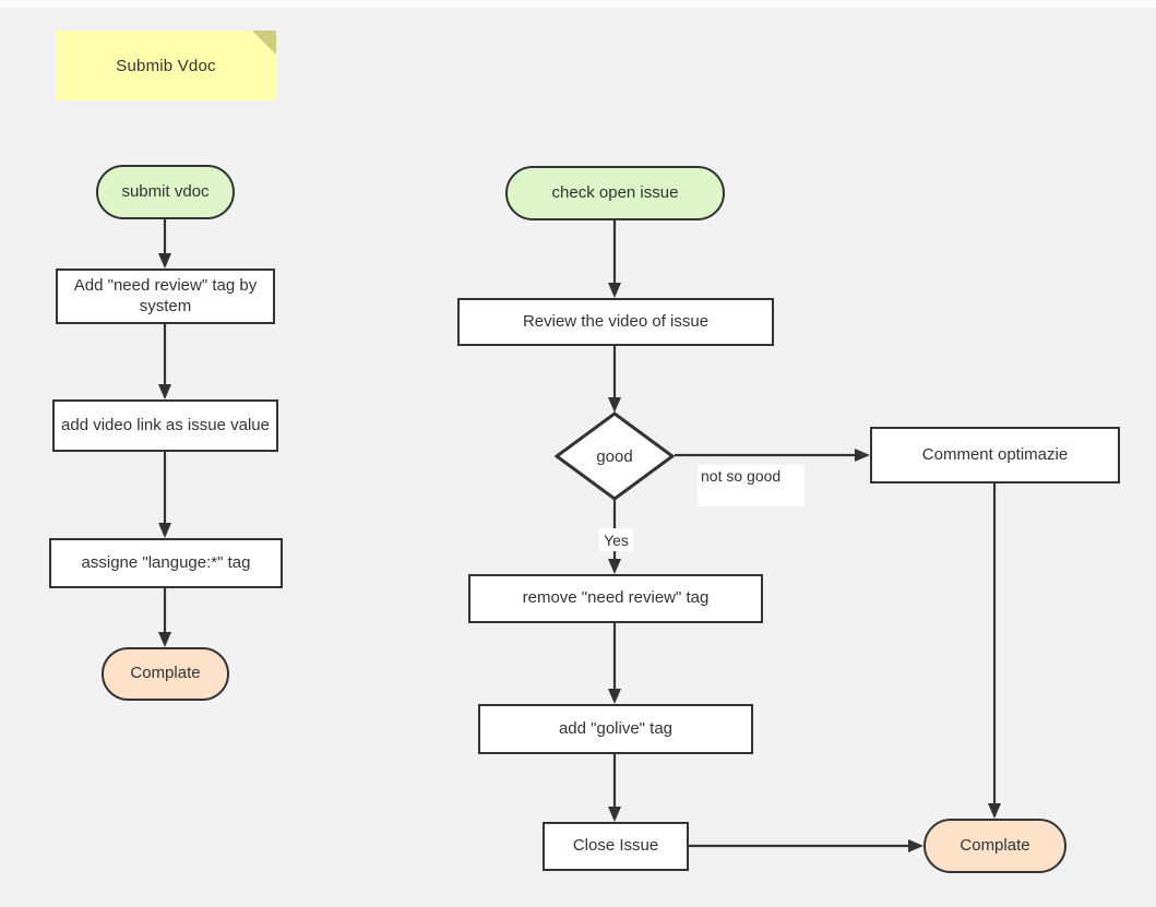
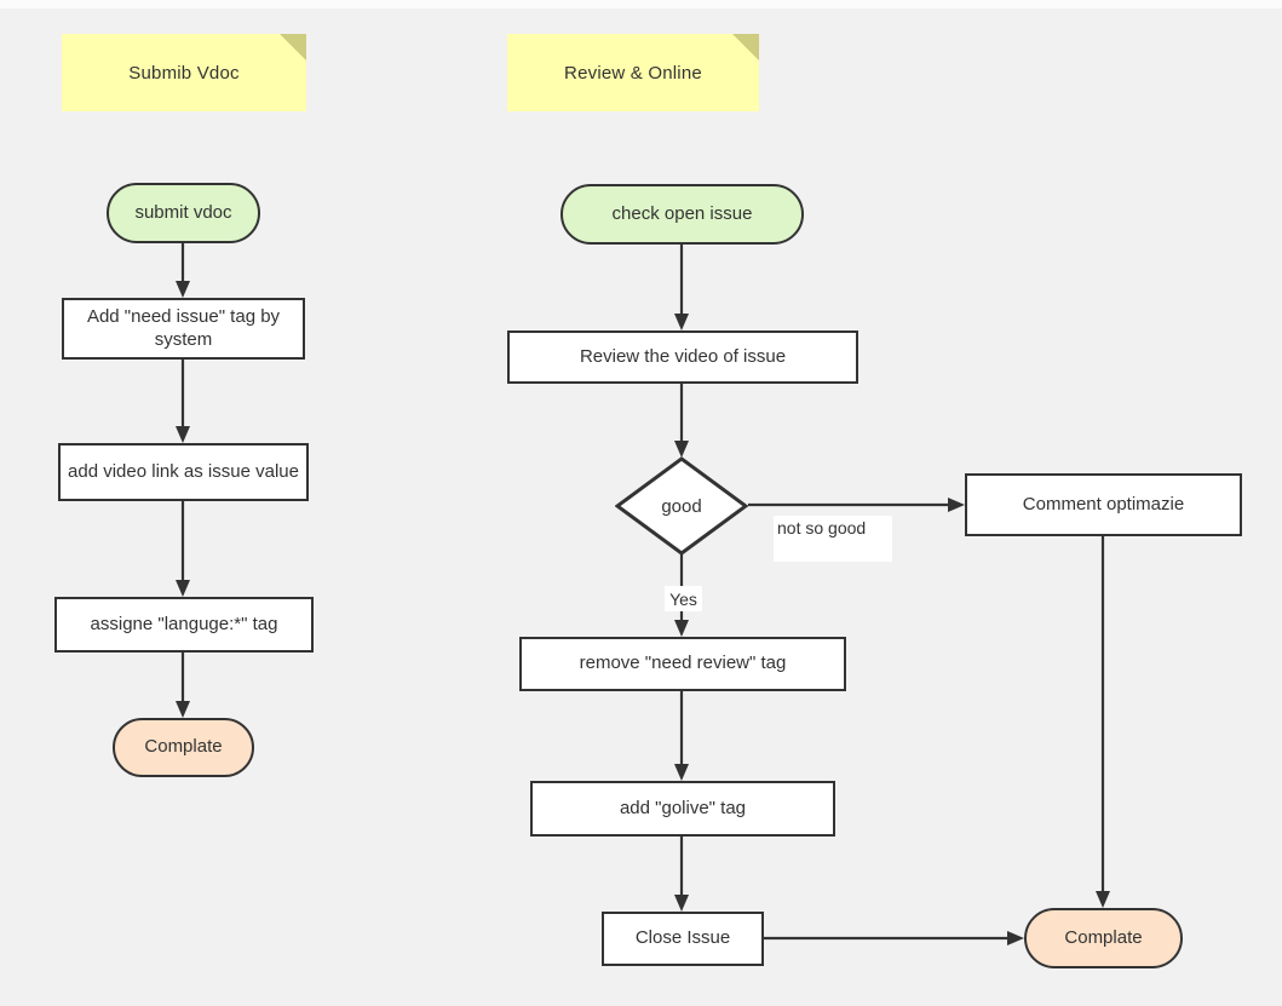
  Submib Vdoc
+ Review & Online
  submit vdoc
- Add "need review" tag by system
+ Add "need issue" tag by system
  add video link as issue value
  assigne "languge:*" tag
  Complate
  check open issue
  Review the video of issue
  good
  Comment optimazie
  remove "need review" tag
  add "golive" tag
  Close Issue
  Complate
  Yes
  not so good
